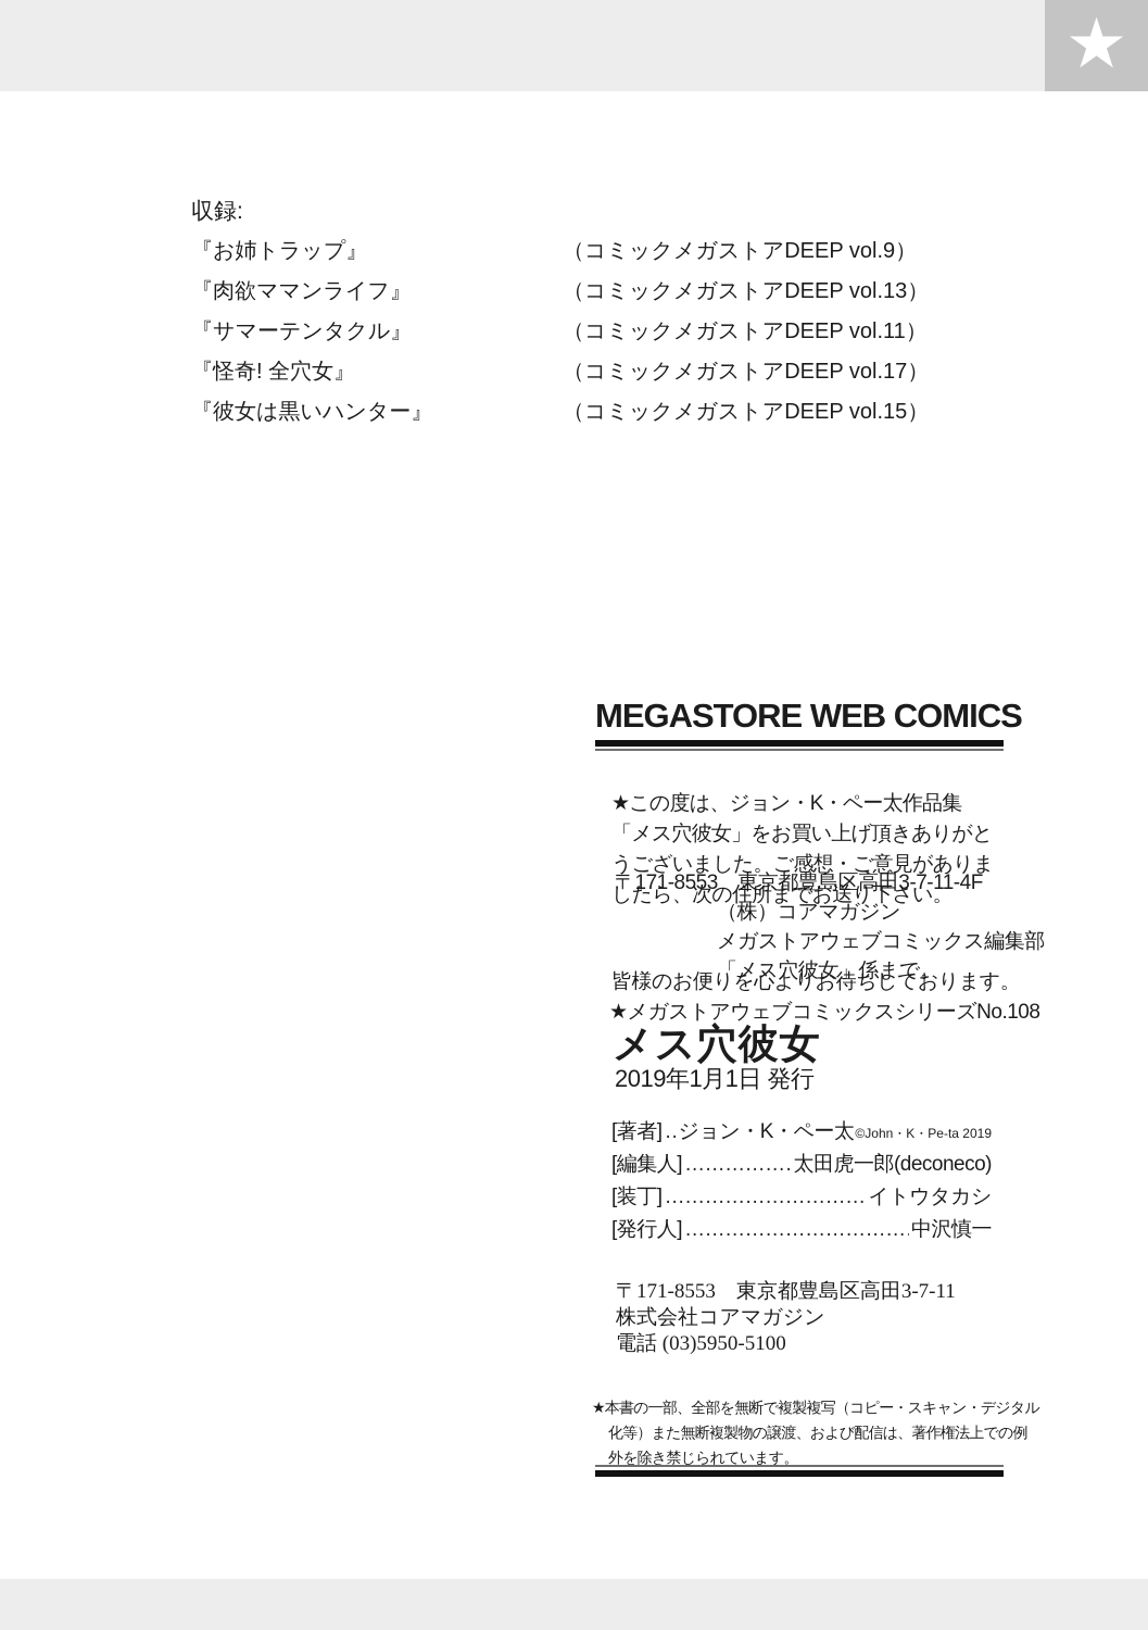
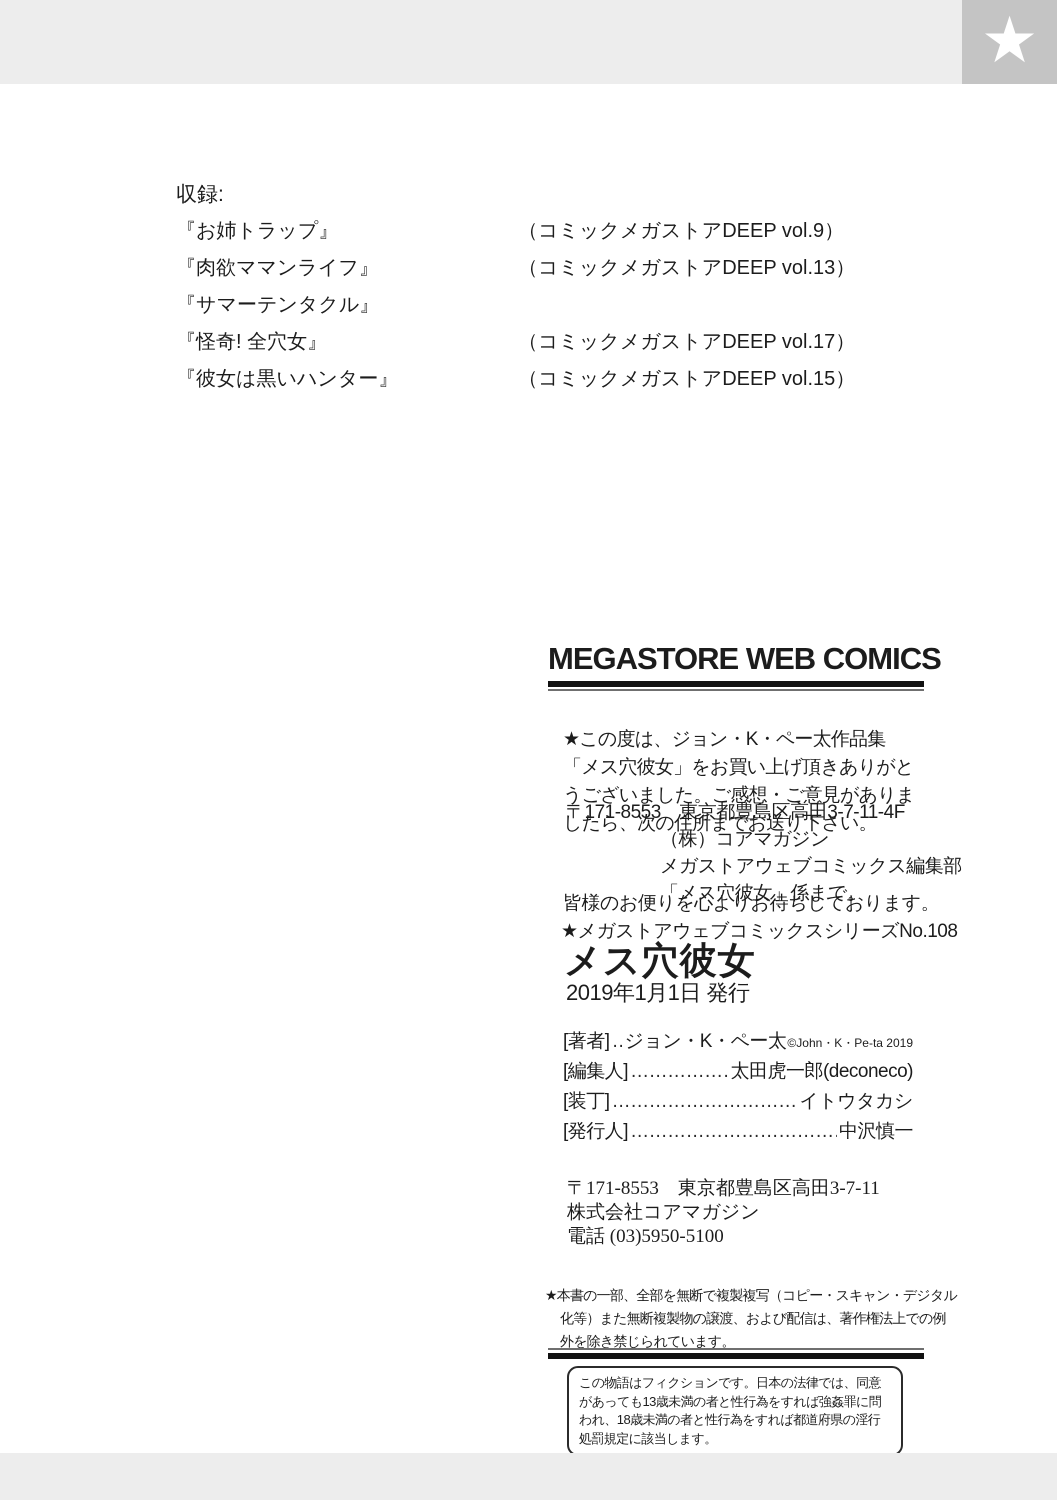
  ★
  収録:
  『お姉トラップ』
  （コミックメガストアDEEP vol.9）
  『肉欲ママンライフ』
  （コミックメガストアDEEP vol.13）
  『サマーテンタクル』
- （コミックメガストアDEEP vol.11）
  『怪奇! 全穴女』
  （コミックメガストアDEEP vol.17）
  『彼女は黒いハンター』
  （コミックメガストアDEEP vol.15）
  MEGASTORE WEB COMICS
  ★この度は、ジョン・K・ペー太作品集「メス穴彼女」をお買い上げ頂きありがとうございました。ご感想・ご意見がありましたら、次の住所までお送り下さい。
  〒171-8553 東京都豊島区高田3-7-11-4F
  （株）コアマガジン
  メガストアウェブコミックス編集部
  「メス穴彼女」係まで。
  皆様のお便りを心よりお待ちしております。
  ★メガストアウェブコミックスシリーズNo.108
  メス穴彼女
  2019年1月1日 発行
  [著者]
  ジョン・K・ペー太
  ©John・K・Pe-ta 2019
  [編集人]
  太田虎一郎(deconeco)
  [装丁]
  イトウタカシ
  [発行人]
  中沢慎一
  〒171-8553 東京都豊島区高田3-7-11
  株式会社コアマガジン
  電話 (03)5950-5100
  ★本書の一部、全部を無断で複製複写（コピー・スキャン・デジタル化等）また無断複製物の譲渡、および配信は、著作権法上での例外を除き禁じられています。
+ この物語はフィクションです。日本の法律では、同意があっても13歳未満の者と性行為をすれば強姦罪に問われ、18歳未満の者と性行為をすれば都道府県の淫行処罰規定に該当します。
